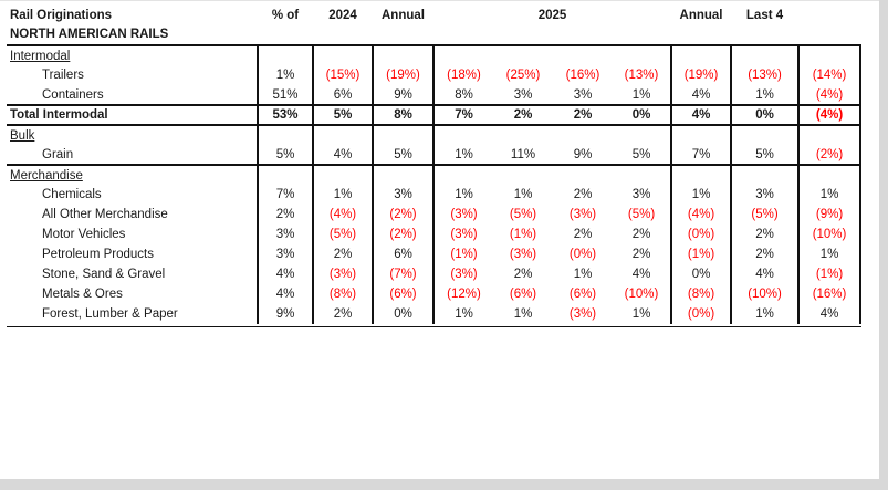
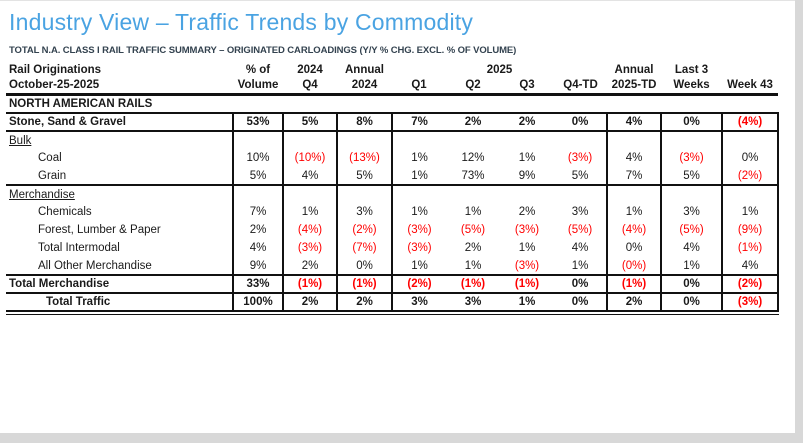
+ Industry View – Traffic Trends by Commodity
+ TOTAL N.A. CLASS I RAIL TRAFFIC SUMMARY – ORIGINATED CARLOADINGS (Y/Y % CHG. EXCL. % OF VOLUME)
- Rail Originations	% of	2024	Annual	2025	Annual	Last 4
+ Rail Originations	% of	2024	Annual	2025	Annual	Last 3
+ October-25-2025	Volume	Q4	2024	Q1	Q2	Q3	Q4-TD	2025-TD	Weeks	Week 43
  NORTH AMERICAN RAILS
- Intermodal
- Trailers	1%	(15%)	(19%)	(18%)	(25%)	(16%)	(13%)	(19%)	(13%)	(14%)
- Containers	51%	6%	9%	8%	3%	3%	1%	4%	1%	(4%)
- Total Intermodal	53%	5%	8%	7%	2%	2%	0%	4%	0%	(4%)
+ Stone, Sand & Gravel	53%	5%	8%	7%	2%	2%	0%	4%	0%	(4%)
  Bulk
+ Coal	10%	(10%)	(13%)	1%	12%	1%	(3%)	4%	(3%)	0%
- Grain	5%	4%	5%	1%	11%	9%	5%	7%	5%	(2%)
+ Grain	5%	4%	5%	1%	73%	9%	5%	7%	5%	(2%)
  Merchandise
  Chemicals	7%	1%	3%	1%	1%	2%	3%	1%	3%	1%
- All Other Merchandise	2%	(4%)	(2%)	(3%)	(5%)	(3%)	(5%)	(4%)	(5%)	(9%)
+ Forest, Lumber & Paper	2%	(4%)	(2%)	(3%)	(5%)	(3%)	(5%)	(4%)	(5%)	(9%)
- Motor Vehicles	3%	(5%)	(2%)	(3%)	(1%)	2%	2%	(0%)	2%	(10%)
- Petroleum Products	3%	2%	6%	(1%)	(3%)	(0%)	2%	(1%)	2%	1%
- Stone, Sand & Gravel	4%	(3%)	(7%)	(3%)	2%	1%	4%	0%	4%	(1%)
+ Total Intermodal	4%	(3%)	(7%)	(3%)	2%	1%	4%	0%	4%	(1%)
- Metals & Ores	4%	(8%)	(6%)	(12%)	(6%)	(6%)	(10%)	(8%)	(10%)	(16%)
- Forest, Lumber & Paper	9%	2%	0%	1%	1%	(3%)	1%	(0%)	1%	4%
+ All Other Merchandise	9%	2%	0%	1%	1%	(3%)	1%	(0%)	1%	4%
+ Total Merchandise	33%	(1%)	(1%)	(2%)	(1%)	(1%)	0%	(1%)	0%	(2%)
+ Total Traffic	100%	2%	2%	3%	3%	1%	0%	2%	0%	(3%)
